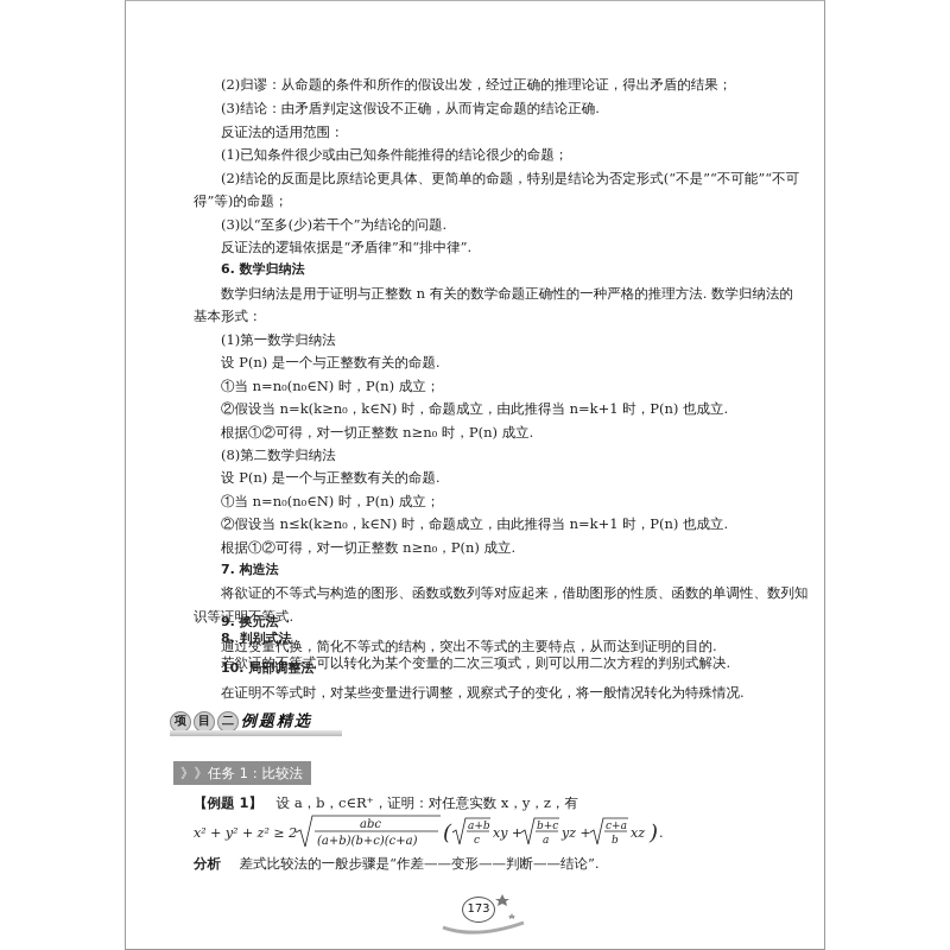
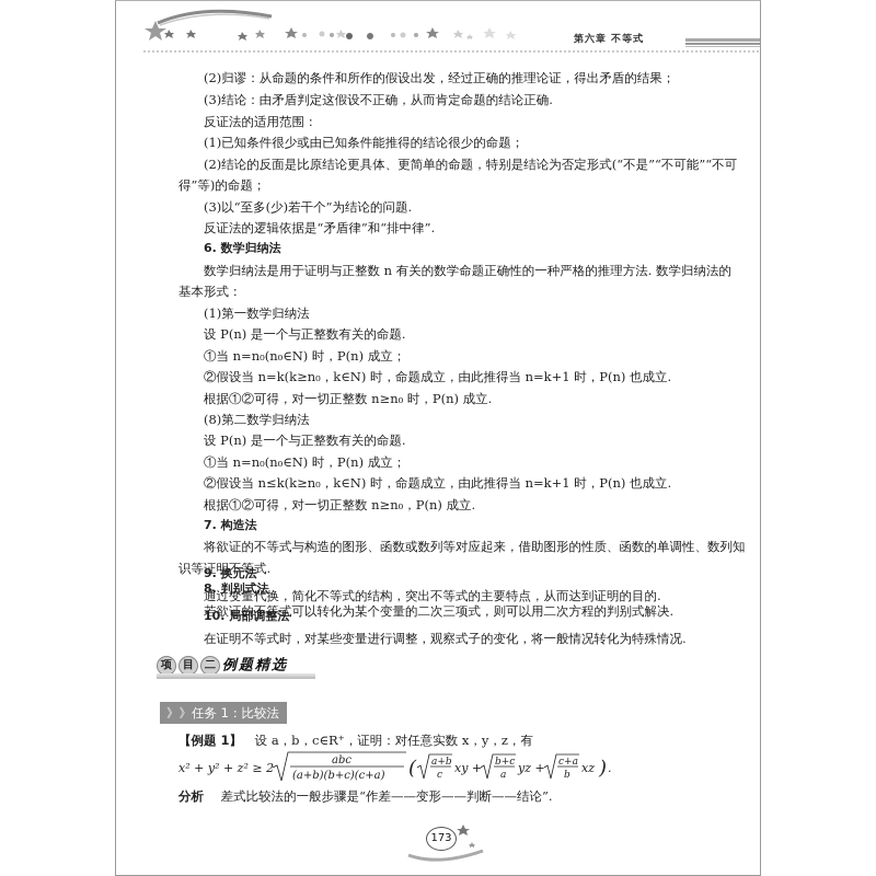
+ 第六章 不等式
  (2)归谬：从命题的条件和所作的假设出发，经过正确的推理论证，得出矛盾的结果；
  (3)结论：由矛盾判定这假设不正确，从而肯定命题的结论正确.
  反证法的适用范围：
  (1)已知条件很少或由已知条件能推得的结论很少的命题；
  (2)结论的反面是比原结论更具体、更简单的命题，特别是结论为否定形式(“不是”“不可能”“不可
  得”等)的命题；
  (3)以“至多(少)若干个”为结论的问题.
  反证法的逻辑依据是“矛盾律”和“排中律”.
  6. 数学归纳法
  数学归纳法是用于证明与正整数 n 有关的数学命题正确性的一种严格的推理方法. 数学归纳法的
  基本形式：
  (1)第一数学归纳法
  设 P(n) 是一个与正整数有关的命题.
  ①当 n=n₀(n₀∈N) 时，P(n) 成立；
  ②假设当 n=k(k≥n₀，k∈N) 时，命题成立，由此推得当 n=k+1 时，P(n) 也成立.
  根据①②可得，对一切正整数 n≥n₀ 时，P(n) 成立.
  (8)第二数学归纳法
  设 P(n) 是一个与正整数有关的命题.
  ①当 n=n₀(n₀∈N) 时，P(n) 成立；
  ②假设当 n≤k(k≥n₀，k∈N) 时，命题成立，由此推得当 n=k+1 时，P(n) 也成立.
  根据①②可得，对一切正整数 n≥n₀，P(n) 成立.
  7. 构造法
  将欲证的不等式与构造的图形、函数或数列等对应起来，借助图形的性质、函数的单调性、数列知
  识等证明不等式.
  8. 判别式法
  若欲证的不等式可以转化为某个变量的二次三项式，则可以用二次方程的判别式解决.
  9. 换元法
  通过变量代换，简化不等式的结构，突出不等式的主要特点，从而达到证明的目的.
  10. 局部调整法
  在证明不等式时，对某些变量进行调整，观察式子的变化，将一般情况转化为特殊情况.
  项
  目
  二
  例题精选
  》》任务 1：比较法
  【例题 1】 设 a，b，c∈R⁺，证明：对任意实数 x，y，z，有
  x² + y² + z² ≥ 2
  abc
  (a+b)(b+c)(c+a)
  (
  a+b
  c
  xy +
  b+c
  a
  yz +
  c+a
  b
  xz
  )
  .
  分析 差式比较法的一般步骤是“作差——变形——判断——结论”.
  173
